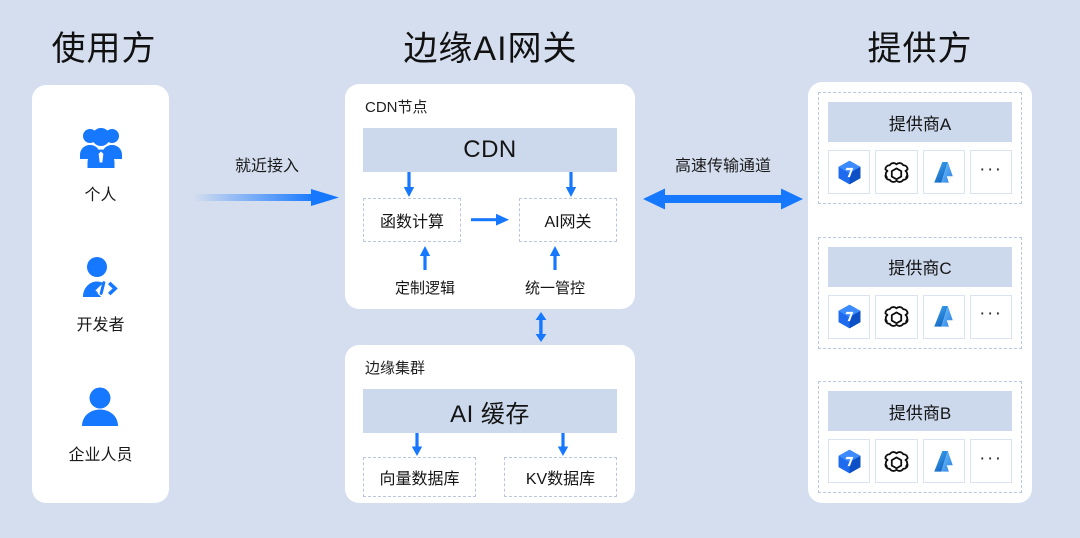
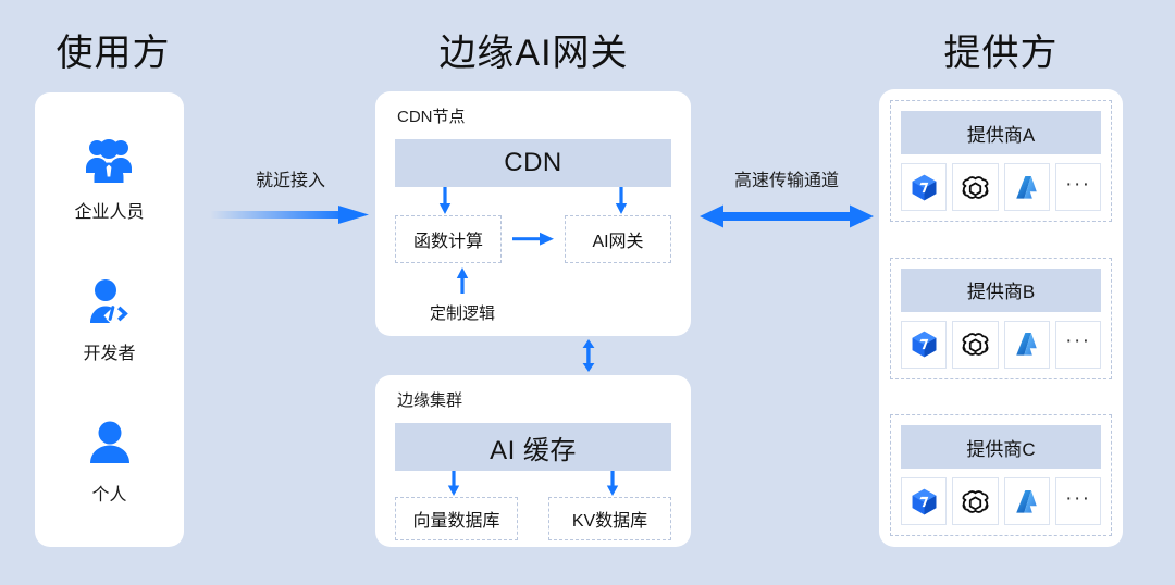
  使用方
  边缘AI网关
  提供方
- 个人
+ 企业人员
  开发者
- 企业人员
+ 个人
  就近接入
  高速传输通道
  CDN节点
  CDN
  函数计算
  AI网关
  定制逻辑
- 统一管控
  边缘集群
  AI 缓存
  向量数据库
  KV数据库
  提供商A
  ···
- 提供商C
+ 提供商B
  ···
- 提供商B
+ 提供商C
  ···
